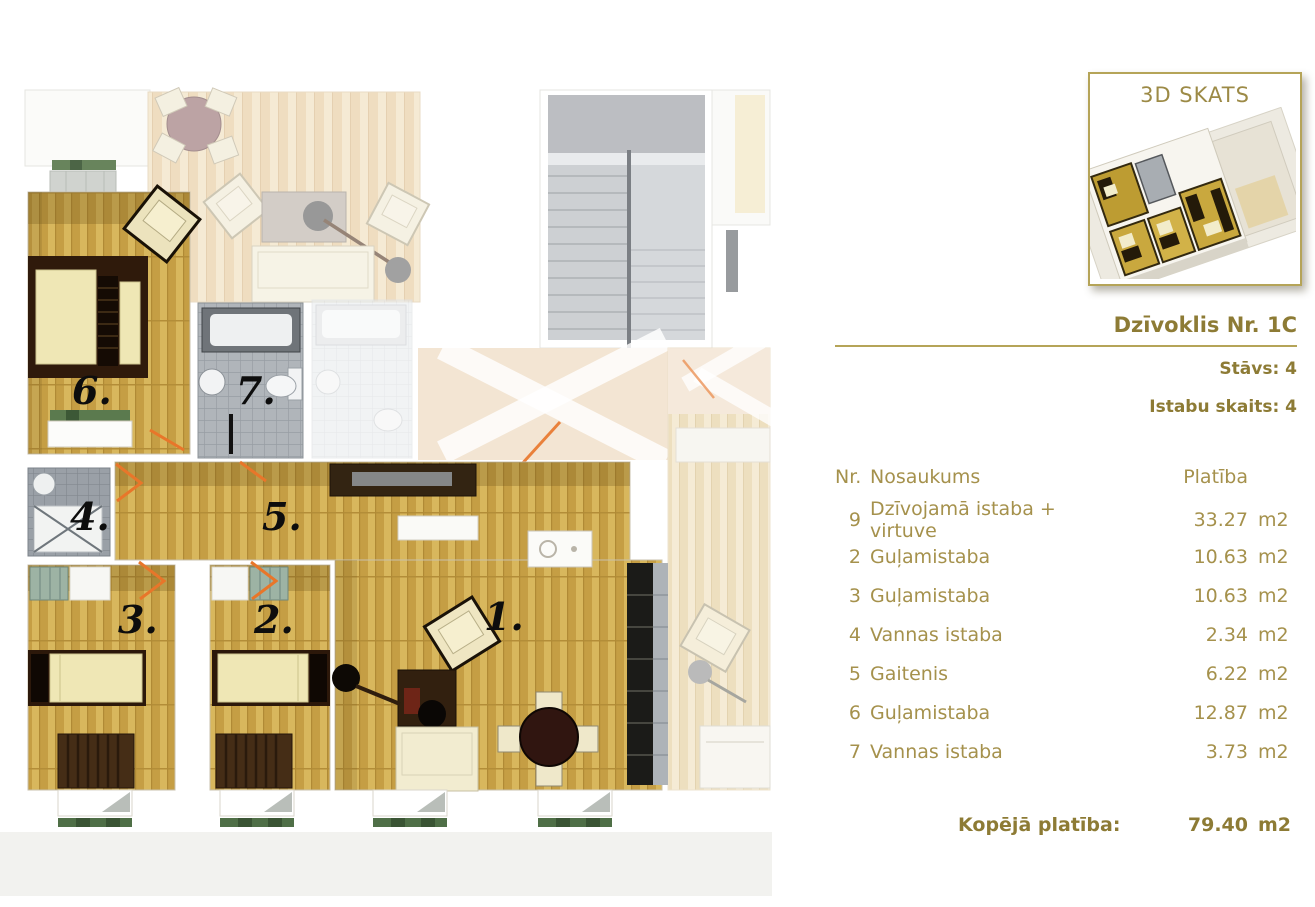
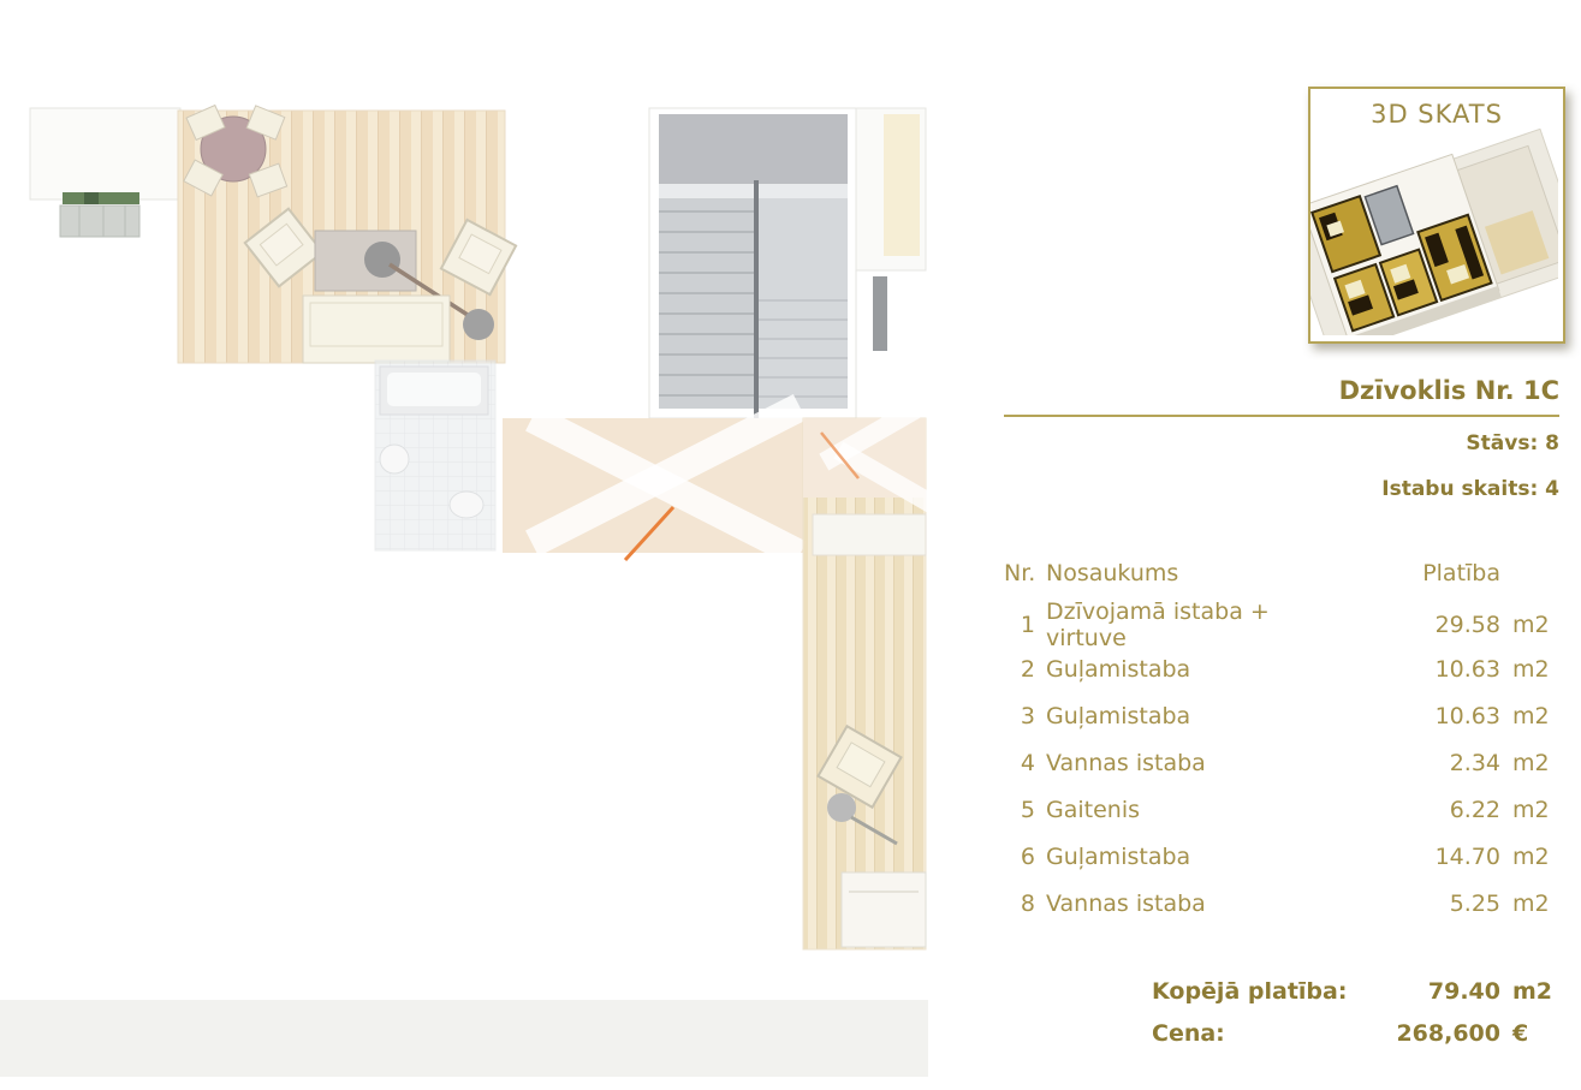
- 6.
- 7.
- 4.
- 5.
- 3.
- 2.
- 1.
  3D SKATS
  Dzīvoklis Nr. 1C
- Stāvs: 4
+ Stāvs: 8
  Istabu skaits: 4
  Nr.
  Nosaukums
  Platība
- 9
+ 1
  Dzīvojamā istaba + virtuve
- 33.27
+ 29.58
  m2
  2
  Guļamistaba
  10.63
  m2
  3
  Guļamistaba
  10.63
  m2
  4
  Vannas istaba
  2.34
  m2
  5
  Gaitenis
  6.22
  m2
  6
  Guļamistaba
- 12.87
+ 14.70
  m2
- 7
+ 8
  Vannas istaba
- 3.73
+ 5.25
  m2
  Kopējā platība:
  79.40
  m2
+ Cena:
+ 268,600
+ €
